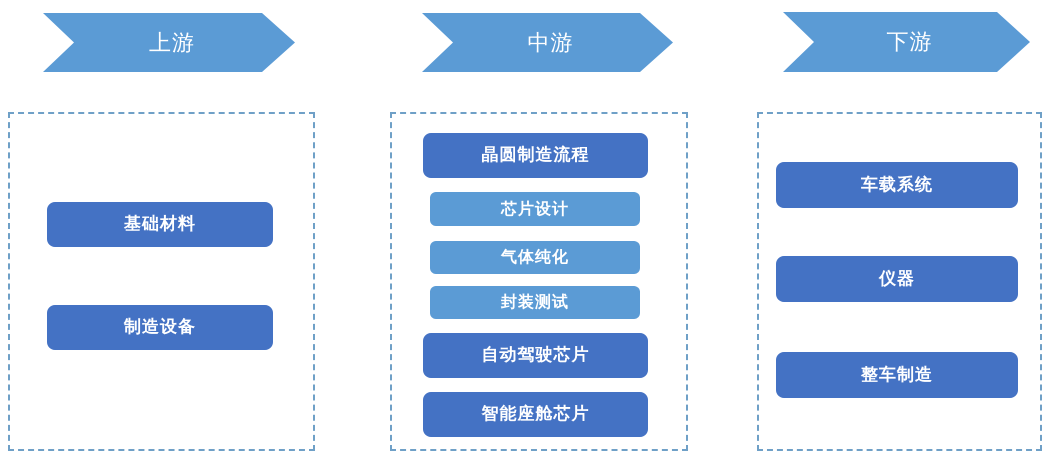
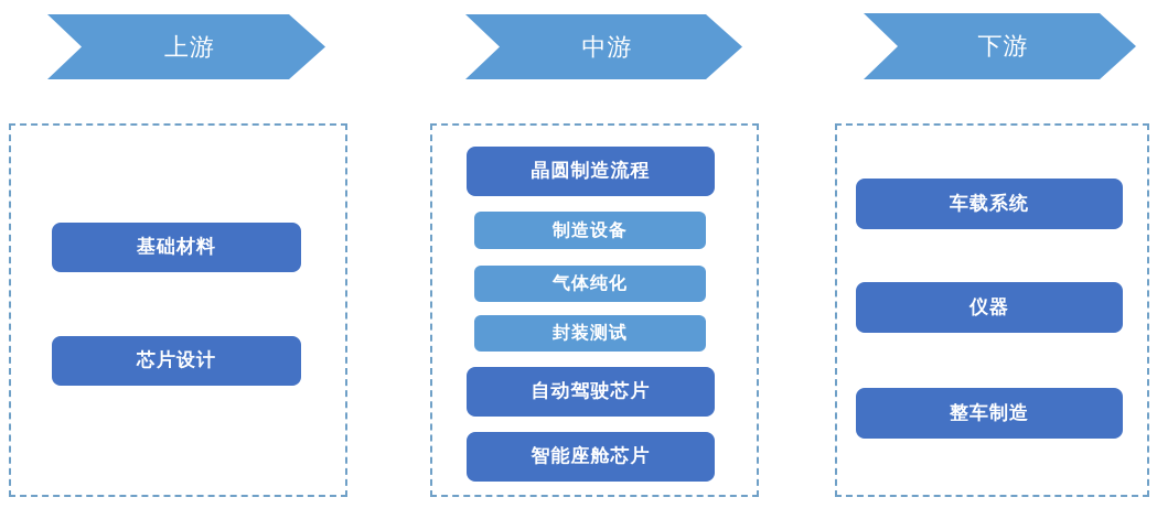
  上游
  中游
  下游
  基础材料
- 制造设备
+ 芯片设计
  晶圆制造流程
- 芯片设计
+ 制造设备
  气体纯化
  封装测试
  自动驾驶芯片
  智能座舱芯片
  车载系统
  仪器
  整车制造
